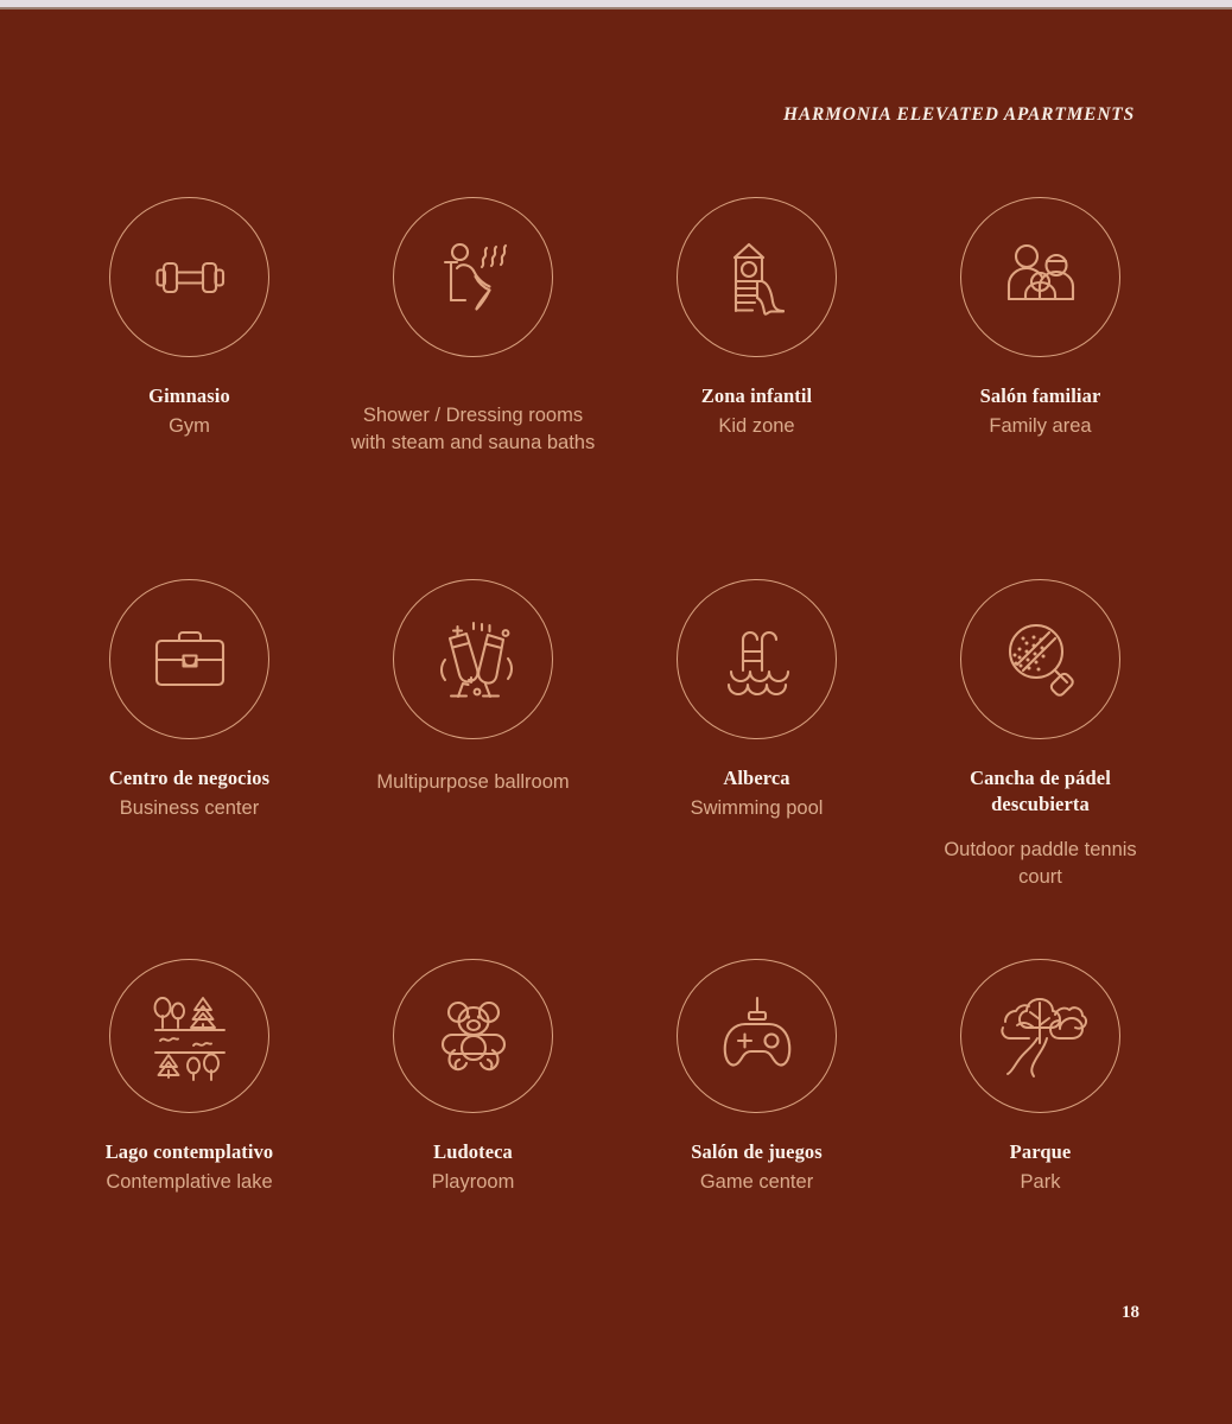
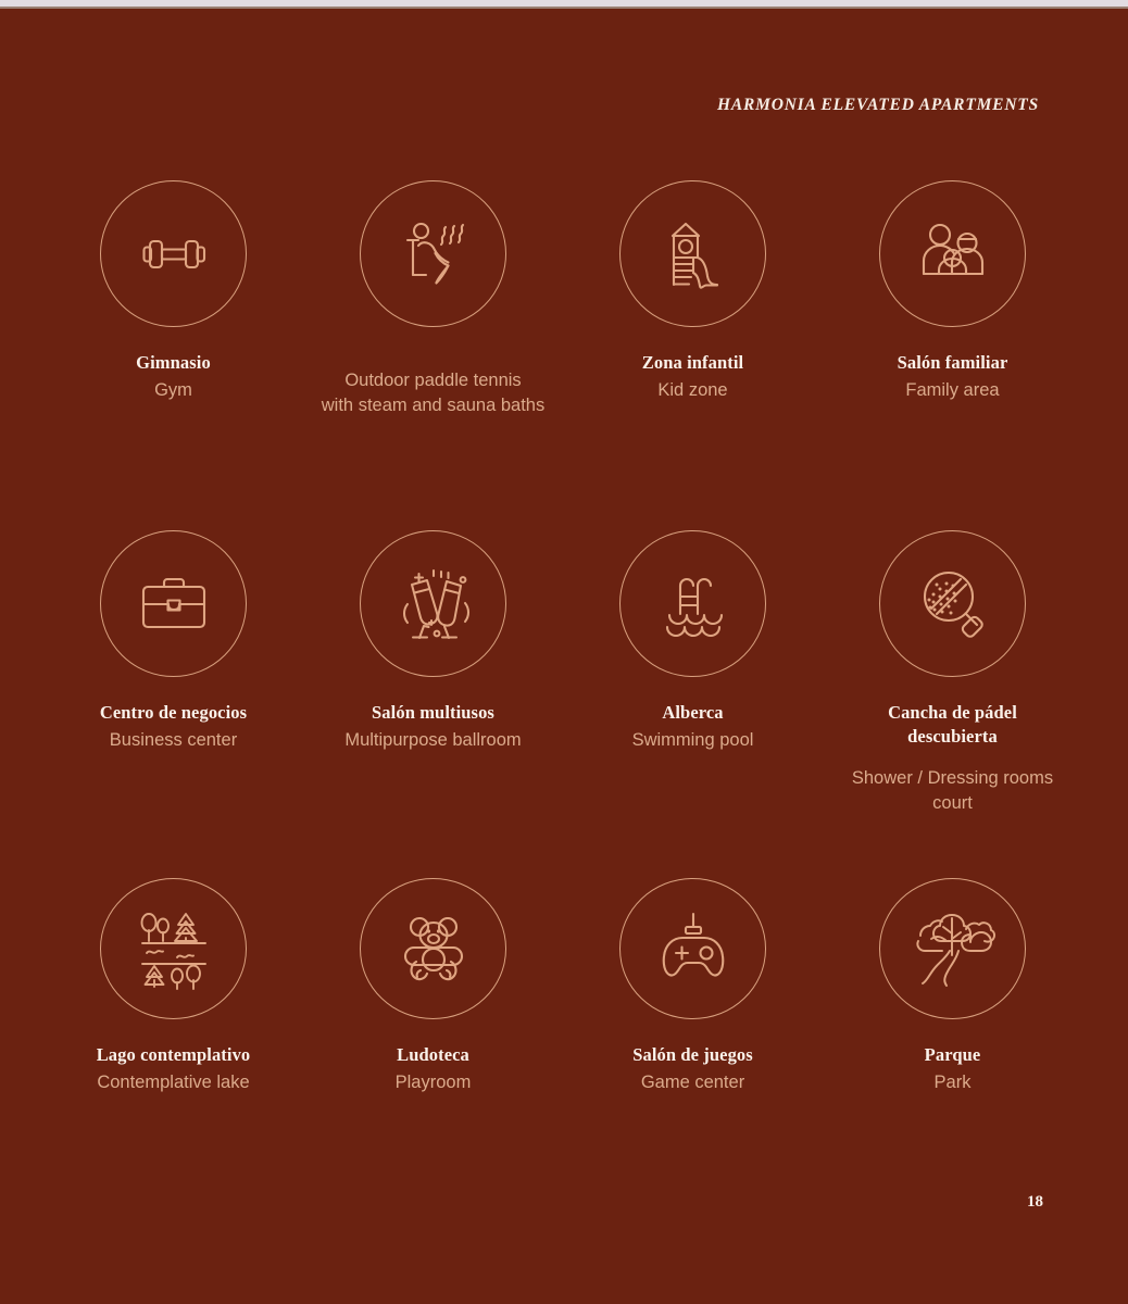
  HARMONIA ELEVATED APARTMENTS
  Gimnasio
  Gym
- Shower / Dressing rooms
+ Outdoor paddle tennis
  with steam and sauna baths
  Zona infantil
  Kid zone
  Salón familiar
  Family area
  Centro de negocios
  Business center
+ Salón multiusos
  Multipurpose ballroom
  Alberca
  Swimming pool
  Cancha de pádel
  descubierta
- Outdoor paddle tennis
+ Shower / Dressing rooms
  court
  Lago contemplativo
  Contemplative lake
  Ludoteca
  Playroom
  Salón de juegos
  Game center
  Parque
  Park
  18
